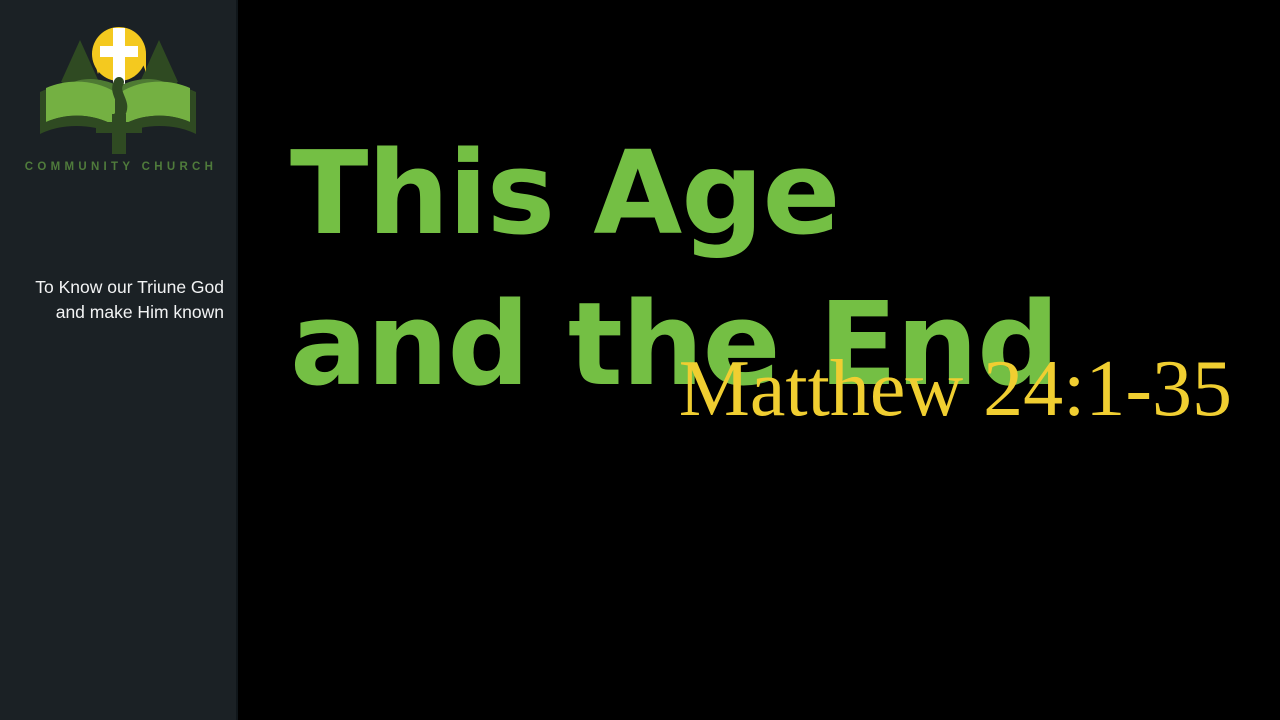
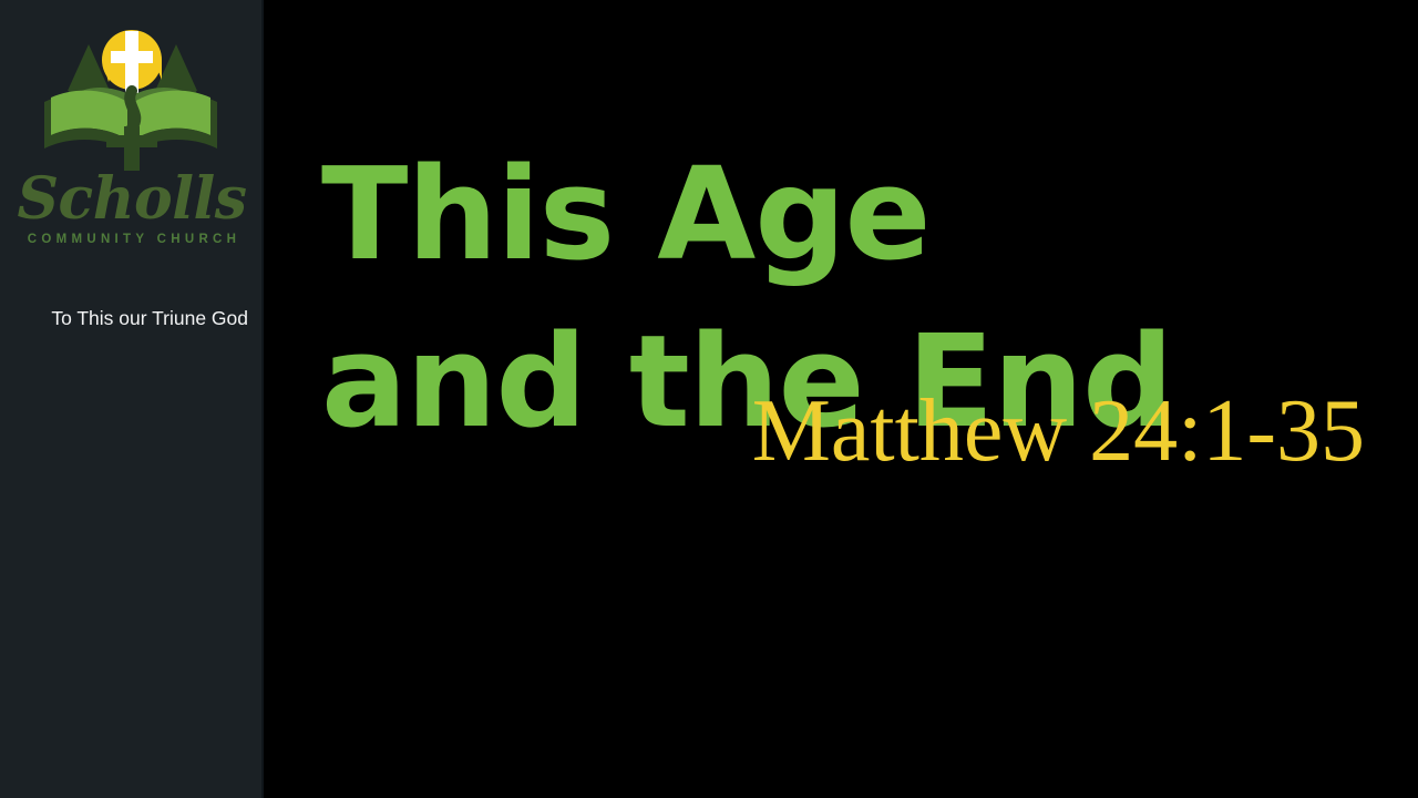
+ Scholls
  COMMUNITY CHURCH
- To Know our Triune God
+ To This our Triune God
- and make Him known
  This Age
  and the End
  Matthew 24:1-35
